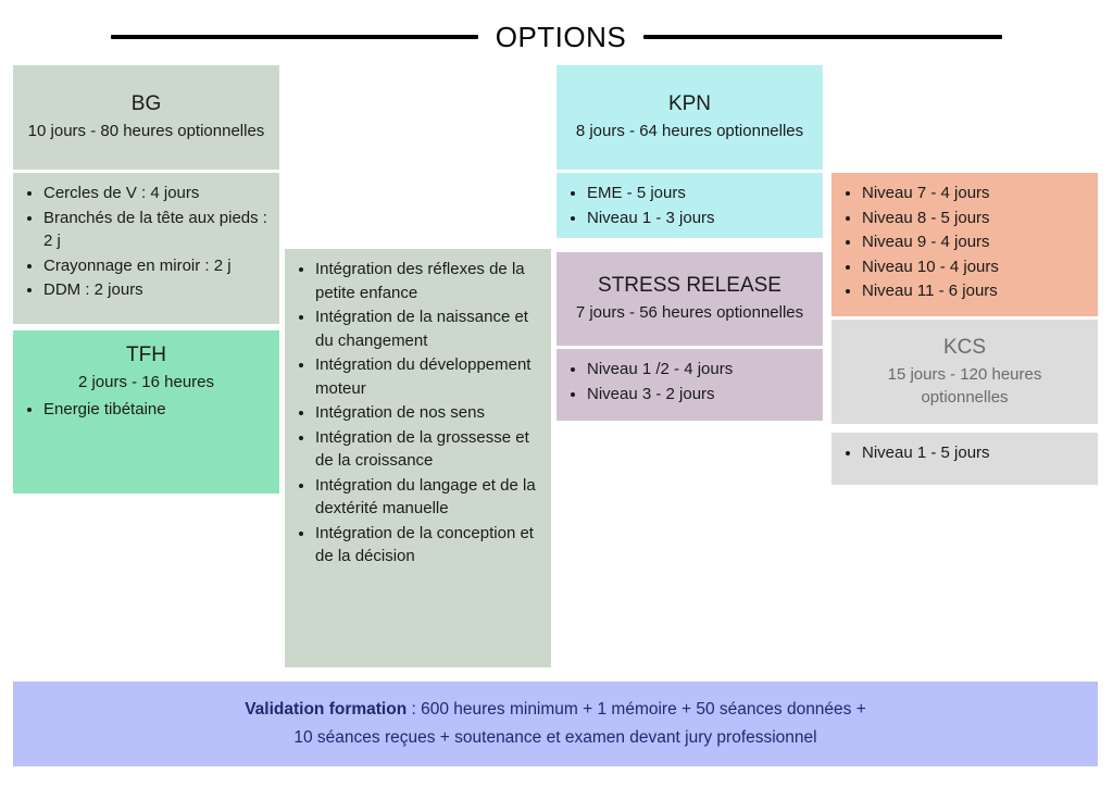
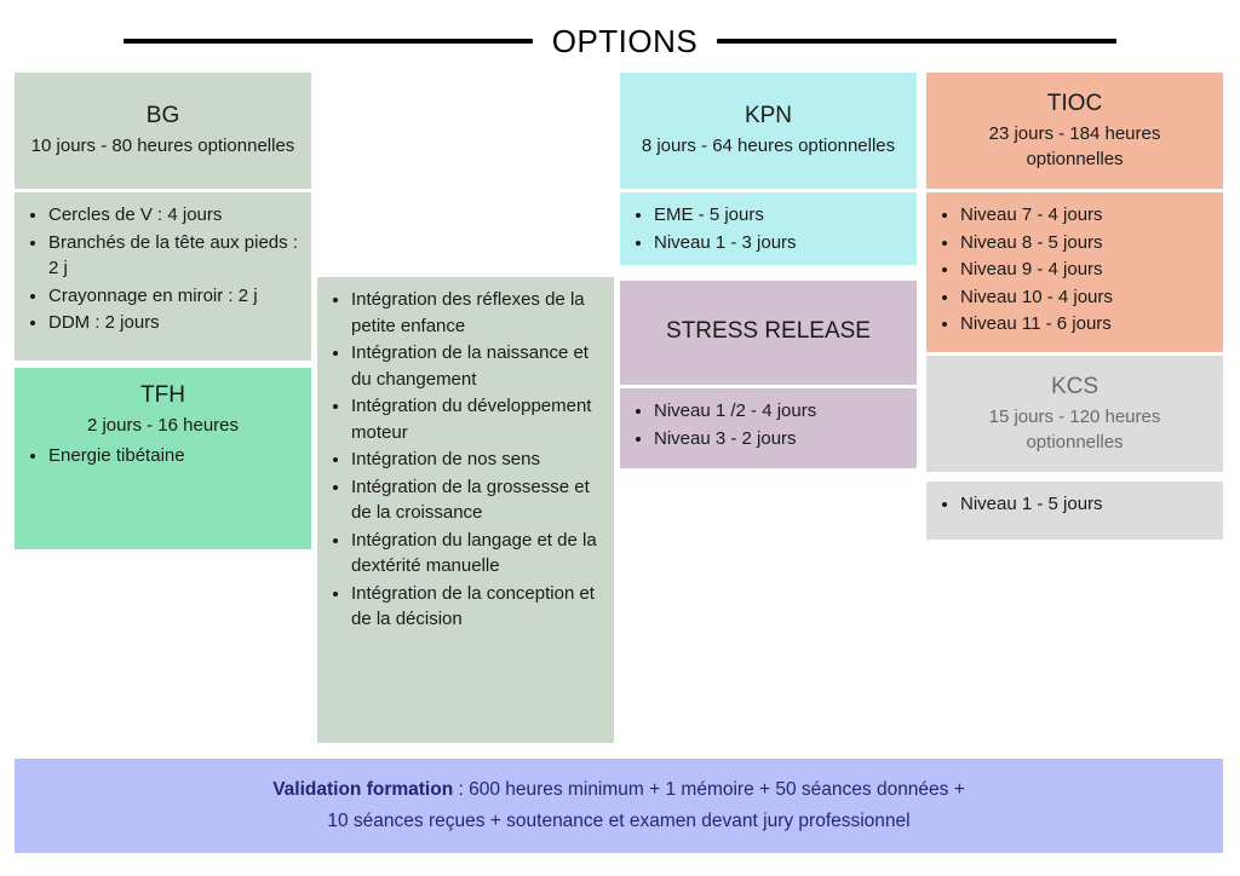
  OPTIONS
  BG
  10 jours - 80 heures optionnelles
  Cercles de V : 4 jours
  Branchés de la tête aux pieds : 2 j
  Crayonnage en miroir : 2 j
  DDM : 2 jours
  TFH
  2 jours - 16 heures
  Energie tibétaine
  Intégration des réflexes de la petite enfance
  Intégration de la naissance et du changement
  Intégration du développement moteur
  Intégration de nos sens
  Intégration de la grossesse et de la croissance
  Intégration du langage et de la dextérité manuelle
  Intégration de la conception et de la décision
  KPN
  8 jours - 64 heures optionnelles
  EME - 5 jours
  Niveau 1 - 3 jours
  STRESS RELEASE
- 7 jours - 56 heures optionnelles
  Niveau 1 /2 - 4 jours
  Niveau 3 - 2 jours
+ TIOC
+ 23 jours - 184 heures optionnelles
  Niveau 7 - 4 jours
  Niveau 8 - 5 jours
  Niveau 9 - 4 jours
  Niveau 10 - 4 jours
  Niveau 11 - 6 jours
  KCS
  15 jours - 120 heures optionnelles
  Niveau 1 - 5 jours
  Validation formation : 600 heures minimum + 1 mémoire + 50 séances données +
  10 séances reçues + soutenance et examen devant jury professionnel
